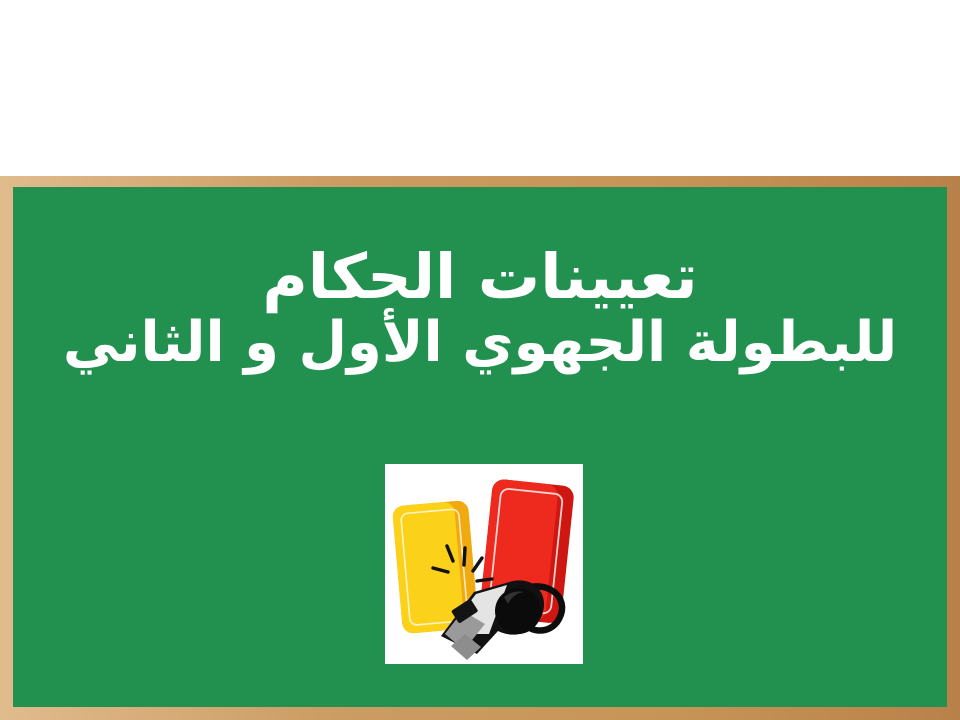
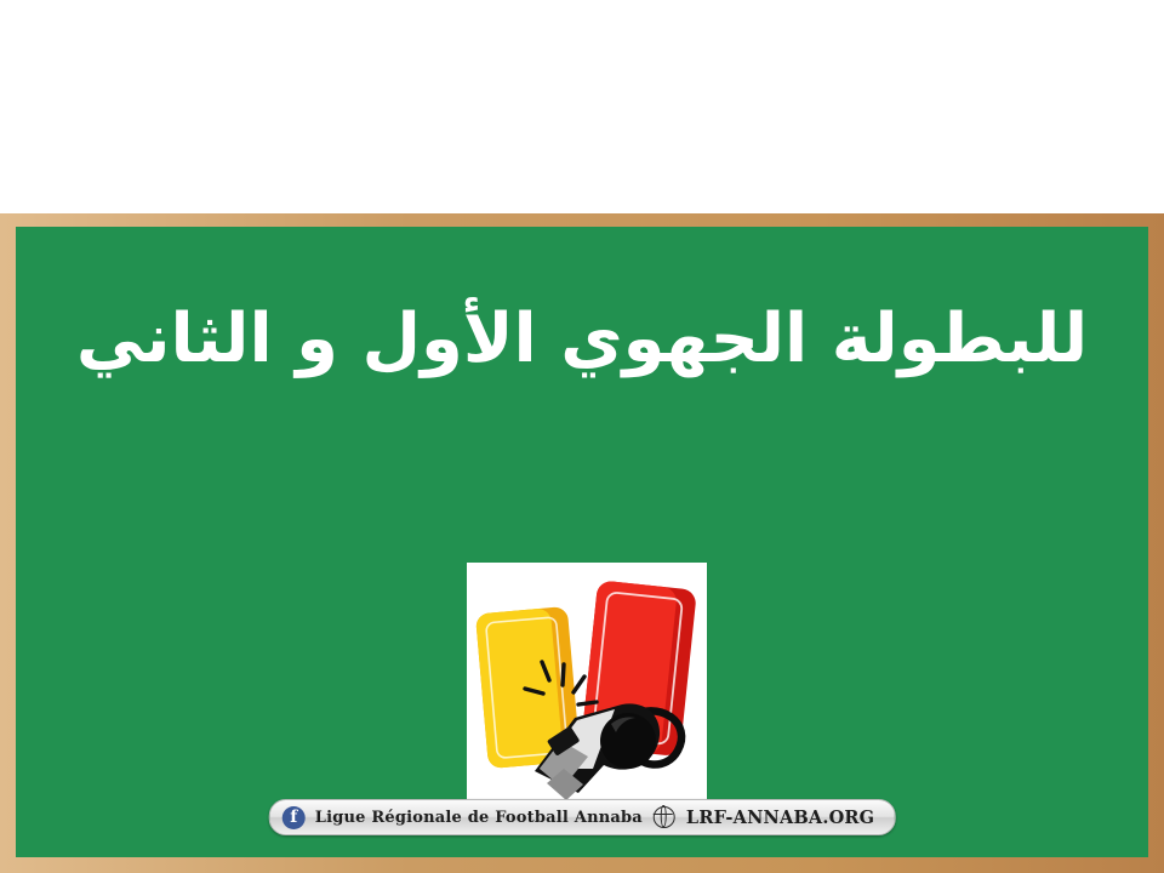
- تعيينات الحكام
  للبطولة الجهوي الأول و الثاني
+ f
+ Ligue Régionale de Football Annaba
+ LRF-ANNABA.ORG
